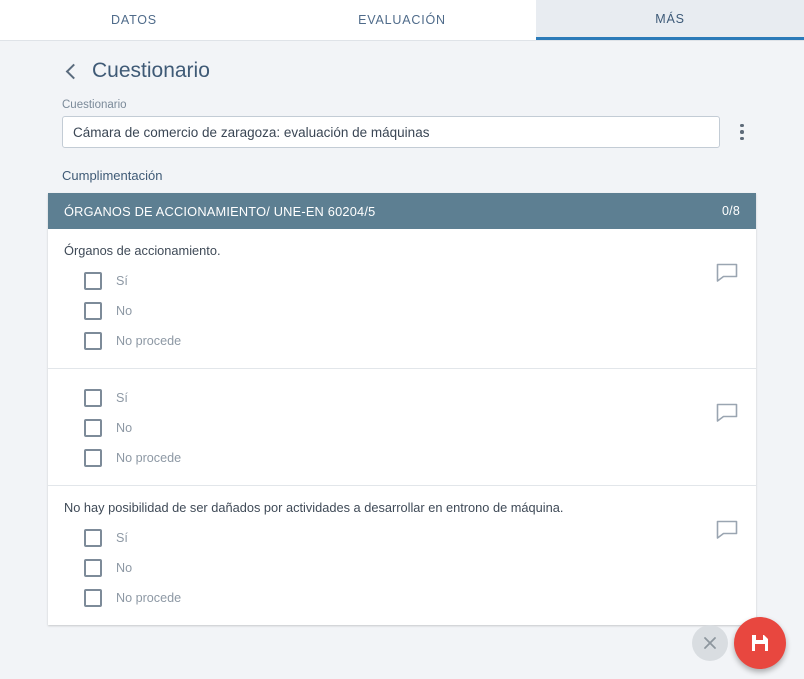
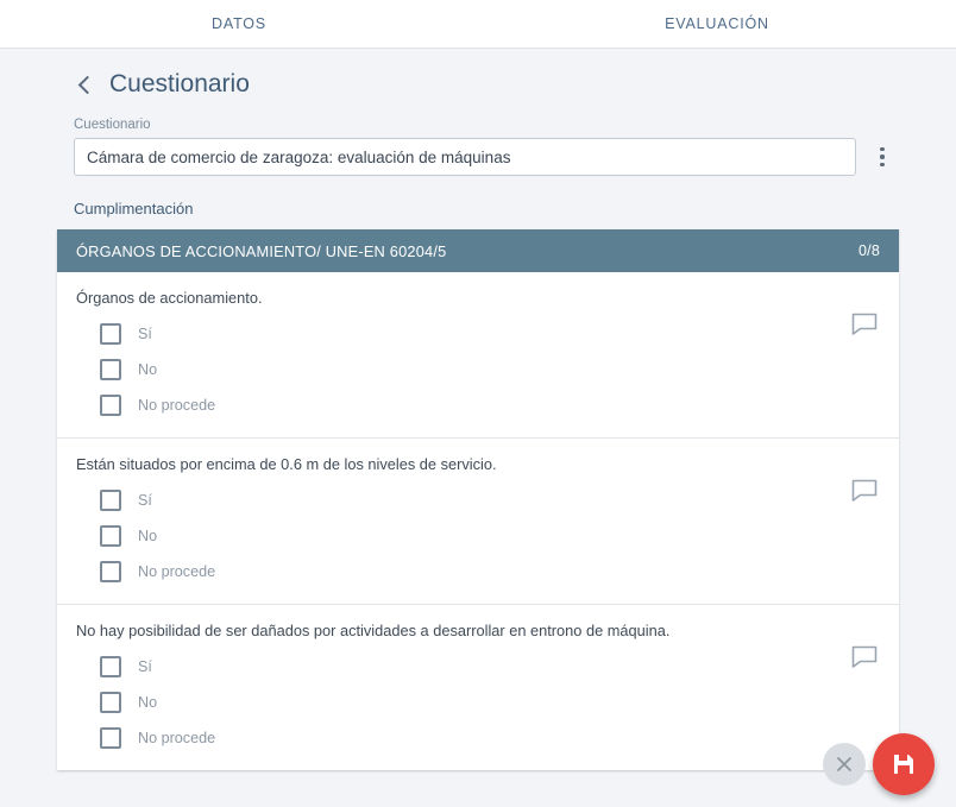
  DATOS
  EVALUACIÓN
- MÁS
  Cuestionario
  Cuestionario
  Cámara de comercio de zaragoza: evaluación de máquinas
  Cumplimentación
  ÓRGANOS DE ACCIONAMIENTO/ UNE-EN 60204/5
  0/8
  Órganos de accionamiento.
  Sí
  No
  No procede
+ Están situados por encima de 0.6 m de los niveles de servicio.
  Sí
  No
  No procede
  No hay posibilidad de ser dañados por actividades a desarrollar en entrono de máquina.
  Sí
  No
  No procede
